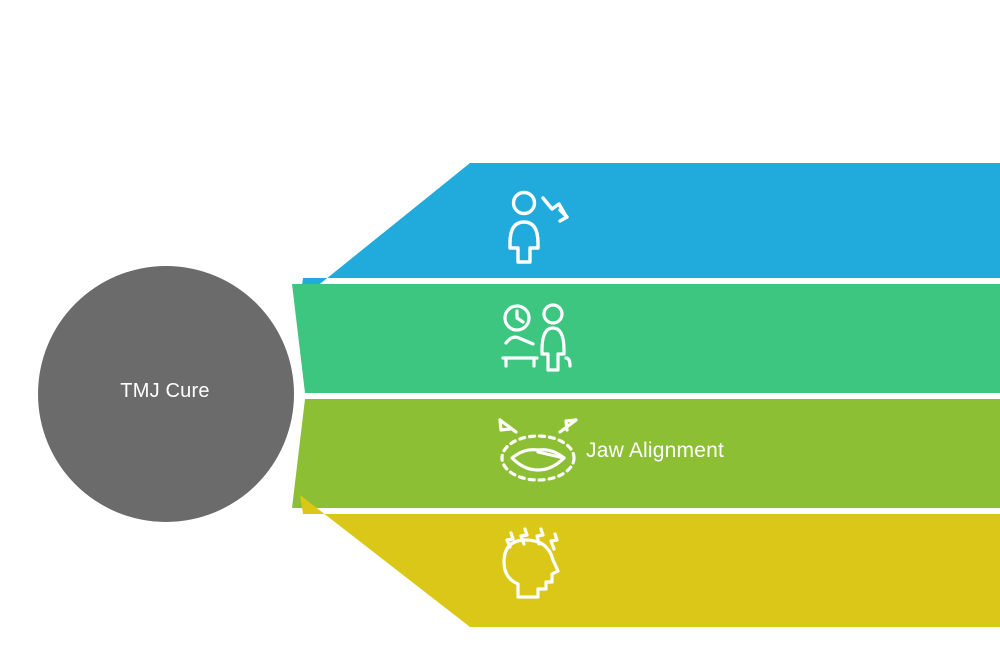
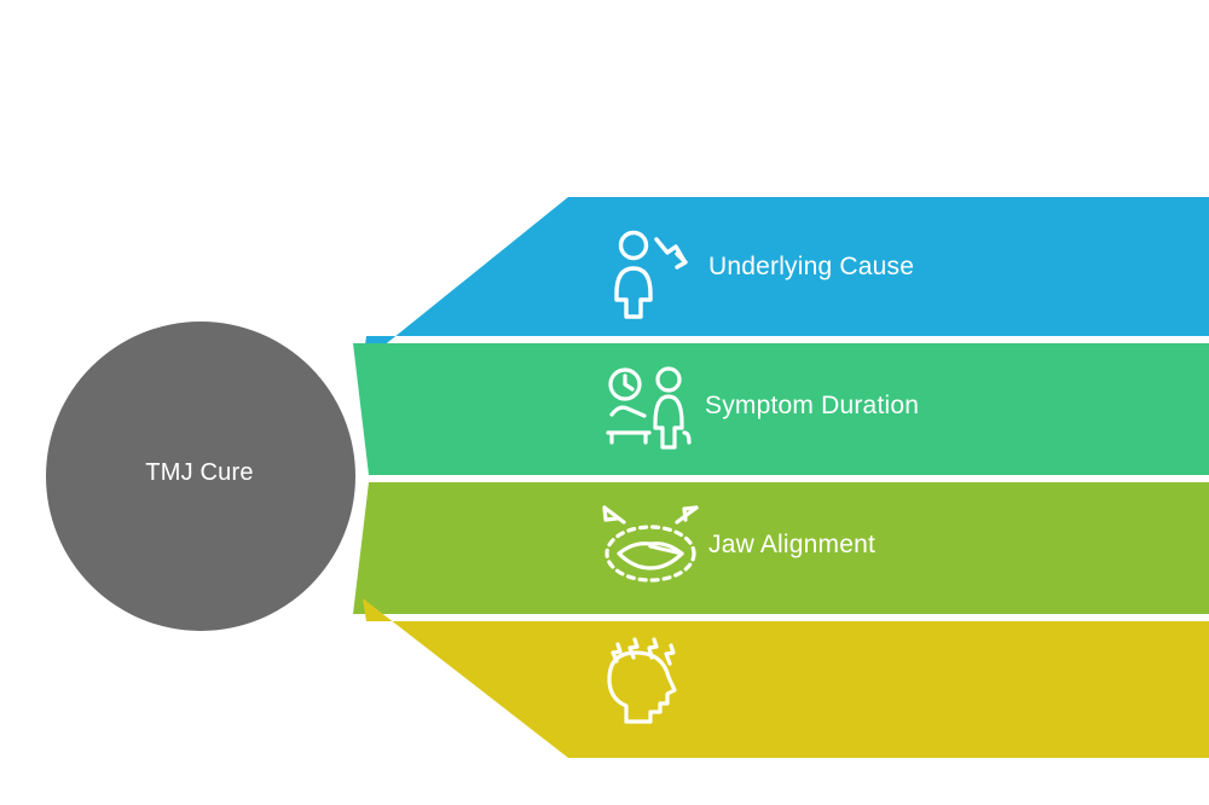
+ Underlying Cause
+ Symptom Duration
  Jaw Alignment
  TMJ Cure
